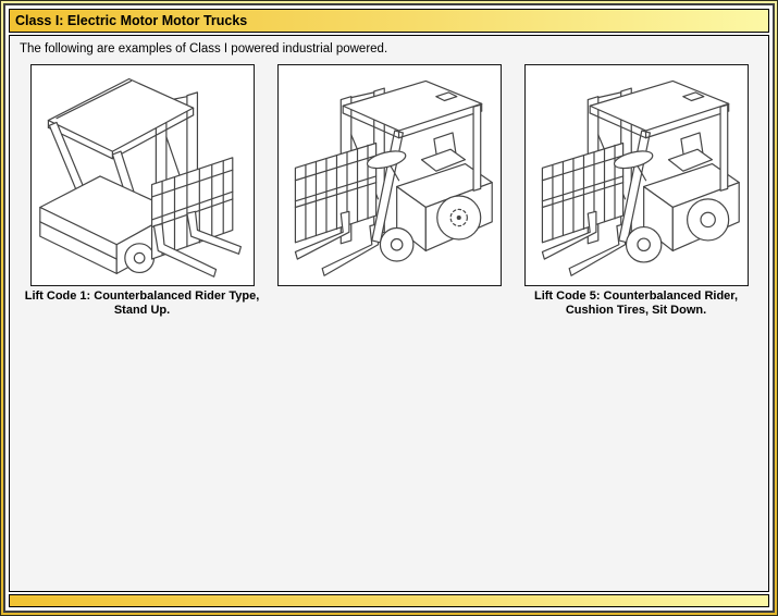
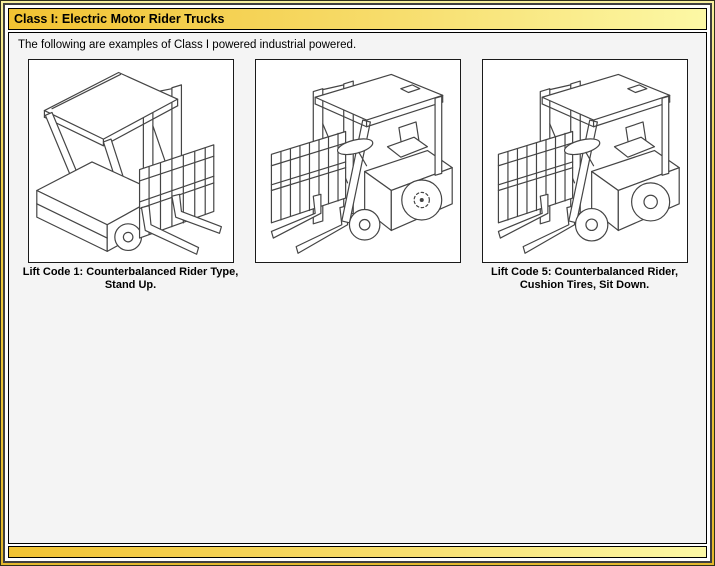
- Class I: Electric Motor Motor Trucks
+ Class I: Electric Motor Rider Trucks
  The following are examples of Class I powered industrial powered.
  Lift Code 1: Counterbalanced Rider Type, Stand Up.
  Lift Code 5: Counterbalanced Rider, Cushion Tires, Sit Down.
